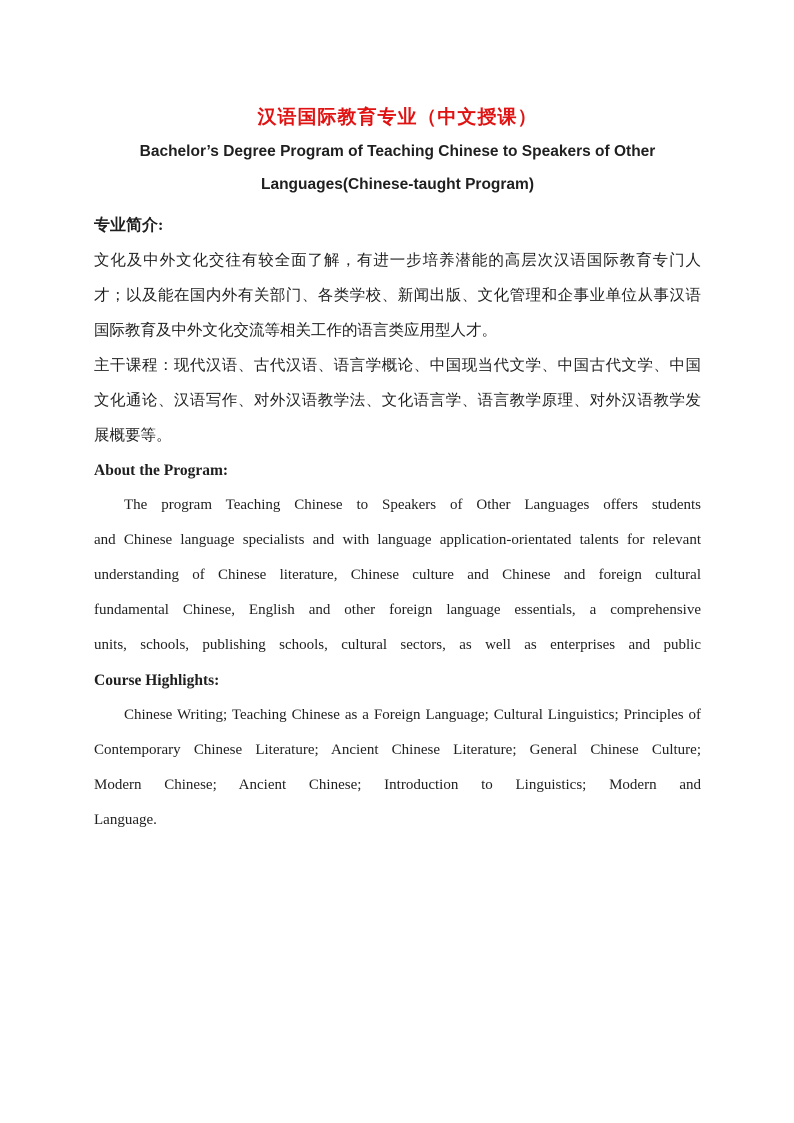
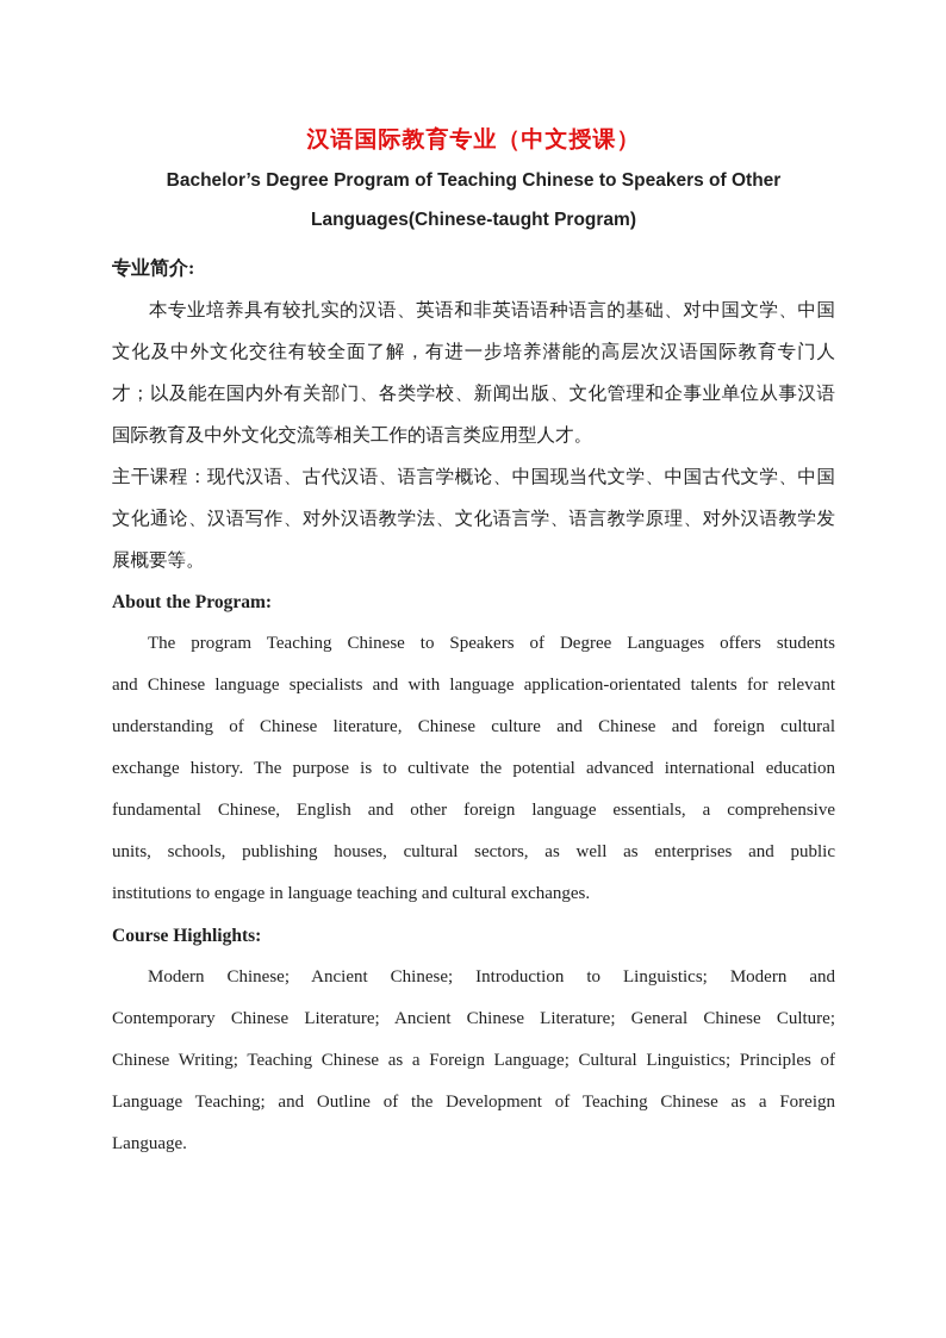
  汉语国际教育专业（中文授课）
  Bachelor’s Degree Program of Teaching Chinese to Speakers of Other
  Languages(Chinese-taught Program)
  专业简介:
+ 本专业培养具有较扎实的汉语、英语和非英语语种语言的基础、对中国文学、中国
  文化及中外文化交往有较全面了解，有进一步培养潜能的高层次汉语国际教育专门人
  才；以及能在国内外有关部门、各类学校、新闻出版、文化管理和企事业单位从事汉语
  国际教育及中外文化交流等相关工作的语言类应用型人才。
  主干课程：现代汉语、古代汉语、语言学概论、中国现当代文学、中国古代文学、中国
  文化通论、汉语写作、对外汉语教学法、文化语言学、语言教学原理、对外汉语教学发
  展概要等。
  About the Program:
- The program Teaching Chinese to Speakers of Other Languages offers students
+ The program Teaching Chinese to Speakers of Degree Languages offers students
  and Chinese language specialists and with language application-orientated talents for relevant
  understanding of Chinese literature, Chinese culture and Chinese and foreign cultural
+ exchange history. The purpose is to cultivate the potential advanced international education
  fundamental Chinese, English and other foreign language essentials, a comprehensive
- units, schools, publishing schools, cultural sectors, as well as enterprises and public
+ units, schools, publishing houses, cultural sectors, as well as enterprises and public
+ institutions to engage in language teaching and cultural exchanges.
  Course Highlights:
- Chinese Writing; Teaching Chinese as a Foreign Language; Cultural Linguistics; Principles of
+ Modern Chinese; Ancient Chinese; Introduction to Linguistics; Modern and
  Contemporary Chinese Literature; Ancient Chinese Literature; General Chinese Culture;
- Modern Chinese; Ancient Chinese; Introduction to Linguistics; Modern and
+ Chinese Writing; Teaching Chinese as a Foreign Language; Cultural Linguistics; Principles of
+ Language Teaching; and Outline of the Development of Teaching Chinese as a Foreign
  Language.
